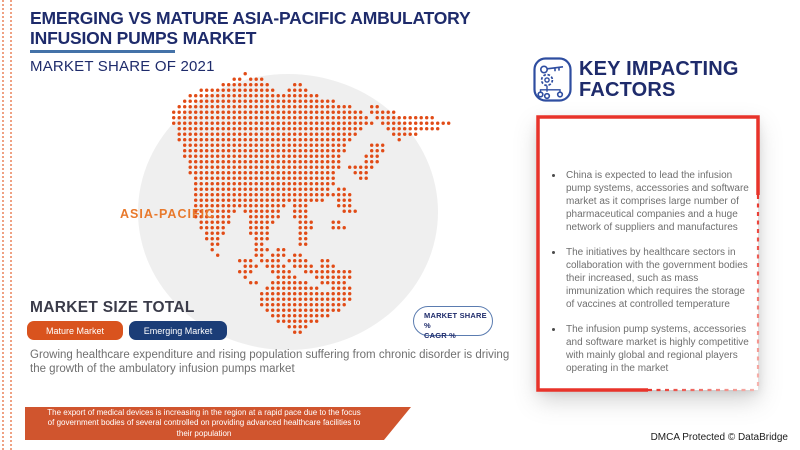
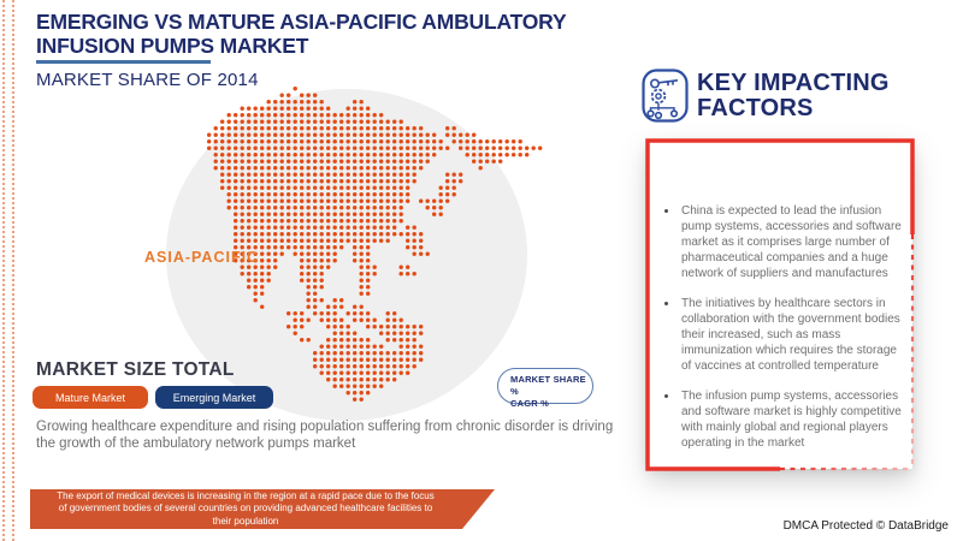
  EMERGING VS MATURE ASIA-PACIFIC AMBULATORY INFUSION PUMPS MARKET
- MARKET SHARE OF 2021
+ MARKET SHARE OF 2014
  ASIA-PACIFIC
  MARKET SIZE TOTAL
  Mature Market
  Emerging Market
- Growing healthcare expenditure and rising population suffering from chronic disorder is driving the growth of the ambulatory infusion pumps market
+ Growing healthcare expenditure and rising population suffering from chronic disorder is driving the growth of the ambulatory network pumps market
  MARKET SHARE %
  CAGR %
  KEY IMPACTING
  FACTORS
  China is expected to lead the infusion pump systems, accessories and software market as it comprises large number of pharmaceutical companies and a huge network of suppliers and manufactures
  The initiatives by healthcare sectors in collaboration with the government bodies their increased, such as mass immunization which requires the storage of vaccines at controlled temperature
  The infusion pump systems, accessories and software market is highly competitive with mainly global and regional players operating in the market
- The export of medical devices is increasing in the region at a rapid pace due to the focus of government bodies of several controlled on providing advanced healthcare facilities to their population
+ The export of medical devices is increasing in the region at a rapid pace due to the focus of government bodies of several countries on providing advanced healthcare facilities to their population
  DMCA Protected © DataBridge
